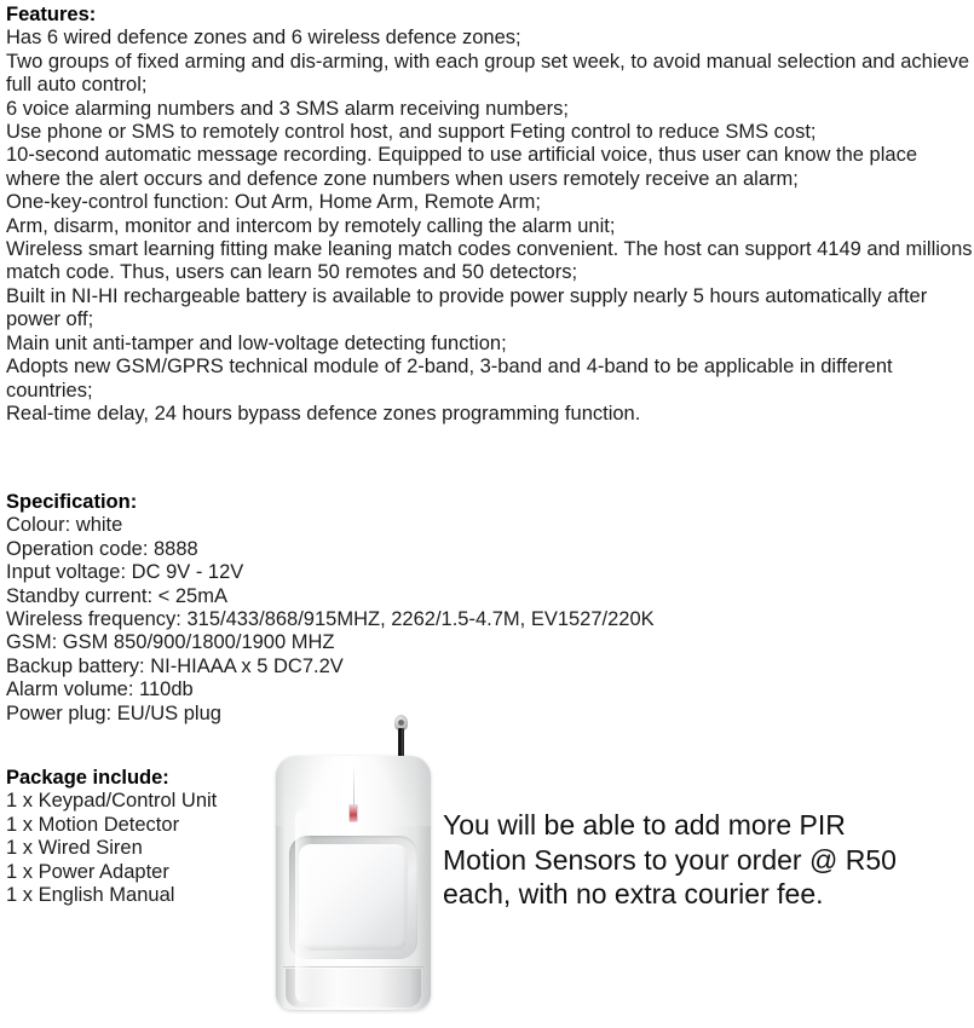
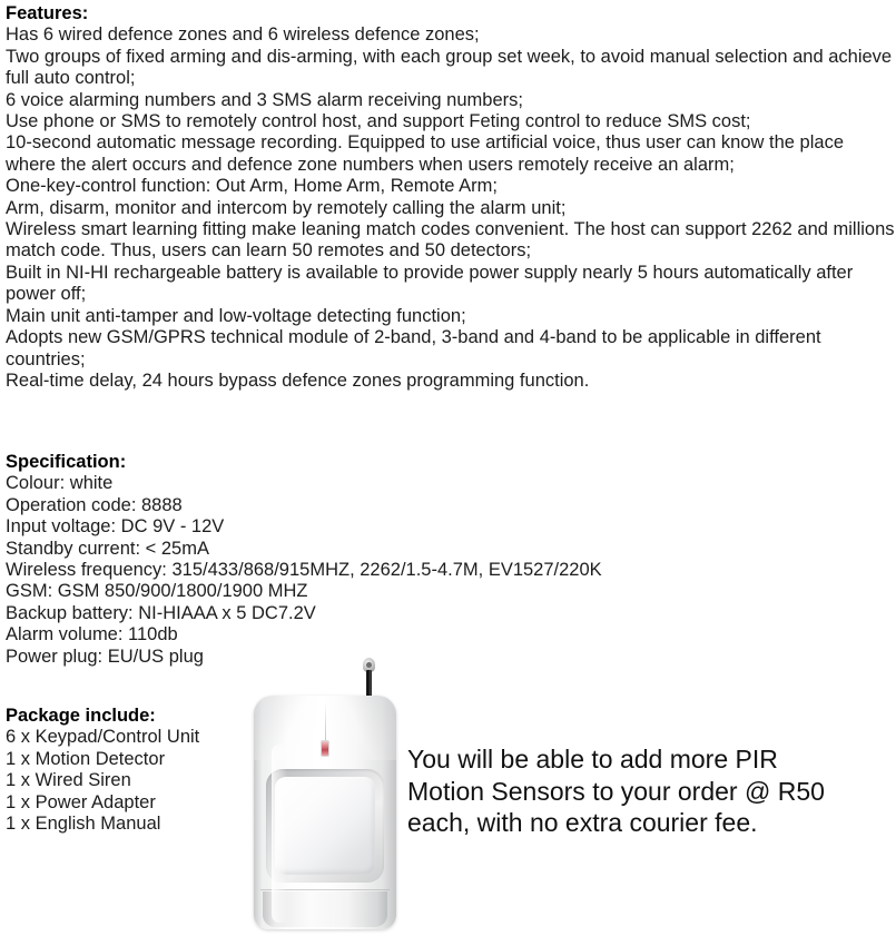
  Features:
  Has 6 wired defence zones and 6 wireless defence zones;
  Two groups of fixed arming and dis-arming, with each group set week, to avoid manual selection and achieve full auto control;
  6 voice alarming numbers and 3 SMS alarm receiving numbers;
  Use phone or SMS to remotely control host, and support Feting control to reduce SMS cost;
  10-second automatic message recording. Equipped to use artificial voice, thus user can know the place where the alert occurs and defence zone numbers when users remotely receive an alarm;
  One-key-control function: Out Arm, Home Arm, Remote Arm;
  Arm, disarm, monitor and intercom by remotely calling the alarm unit;
- Wireless smart learning fitting make leaning match codes convenient. The host can support 4149 and millions match code. Thus, users can learn 50 remotes and 50 detectors;
+ Wireless smart learning fitting make leaning match codes convenient. The host can support 2262 and millions match code. Thus, users can learn 50 remotes and 50 detectors;
  Built in NI-HI rechargeable battery is available to provide power supply nearly 5 hours automatically after power off;
  Main unit anti-tamper and low-voltage detecting function;
  Adopts new GSM/GPRS technical module of 2-band, 3-band and 4-band to be applicable in different countries;
  Real-time delay, 24 hours bypass defence zones programming function.
  Specification:
  Colour: white
  Operation code: 8888
  Input voltage: DC 9V - 12V
  Standby current: < 25mA
  Wireless frequency: 315/433/868/915MHZ, 2262/1.5-4.7M, EV1527/220K
  GSM: GSM 850/900/1800/1900 MHZ
  Backup battery: NI-HIAAA x 5 DC7.2V
  Alarm volume: 110db
  Power plug: EU/US plug
  Package include:
- 1 x Keypad/Control Unit
+ 6 x Keypad/Control Unit
  1 x Motion Detector
  1 x Wired Siren
  1 x Power Adapter
  1 x English Manual
  You will be able to add more PIR
  Motion Sensors to your order @ R50
  each, with no extra courier fee.
